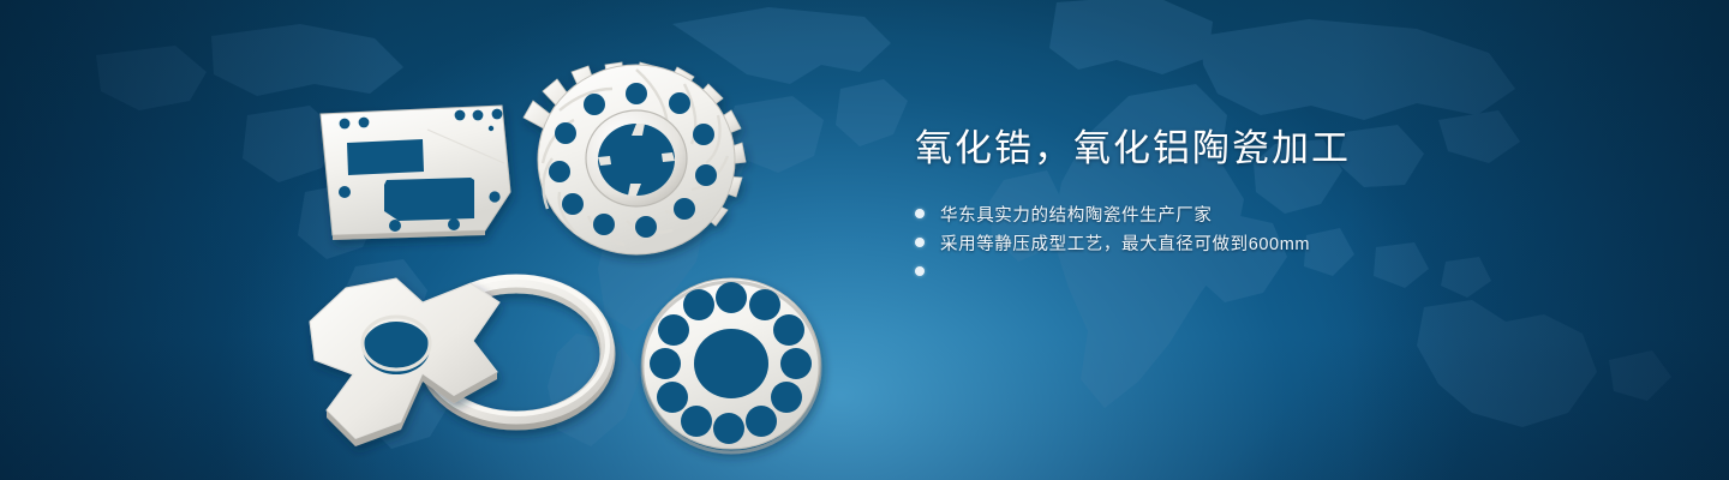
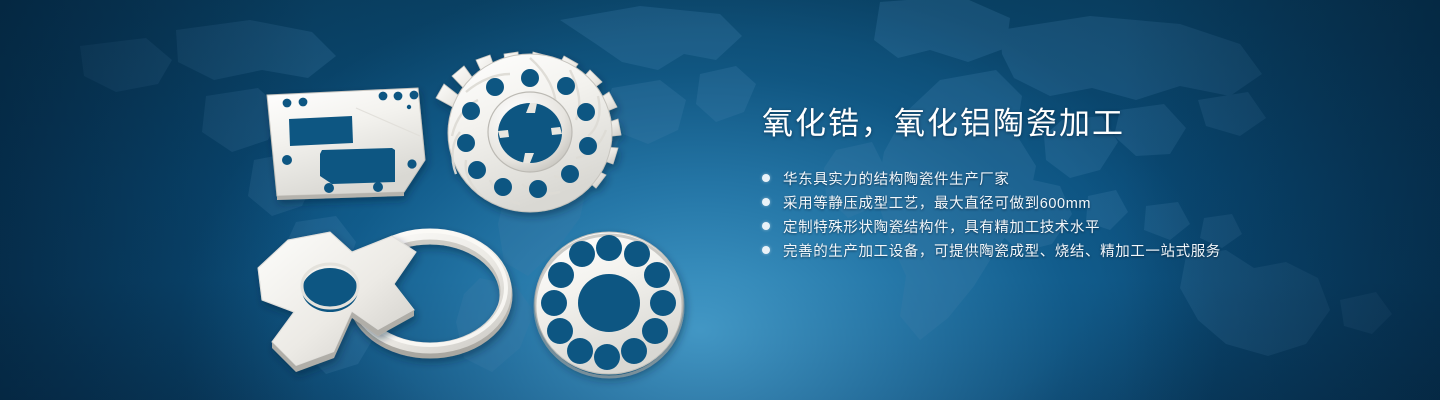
  氧化锆，氧化铝陶瓷加工
  华东具实力的结构陶瓷件生产厂家
  采用等静压成型工艺，最大直径可做到600mm
+ 定制特殊形状陶瓷结构件，具有精加工技术水平
+ 完善的生产加工设备，可提供陶瓷成型、烧结、精加工一站式服务
